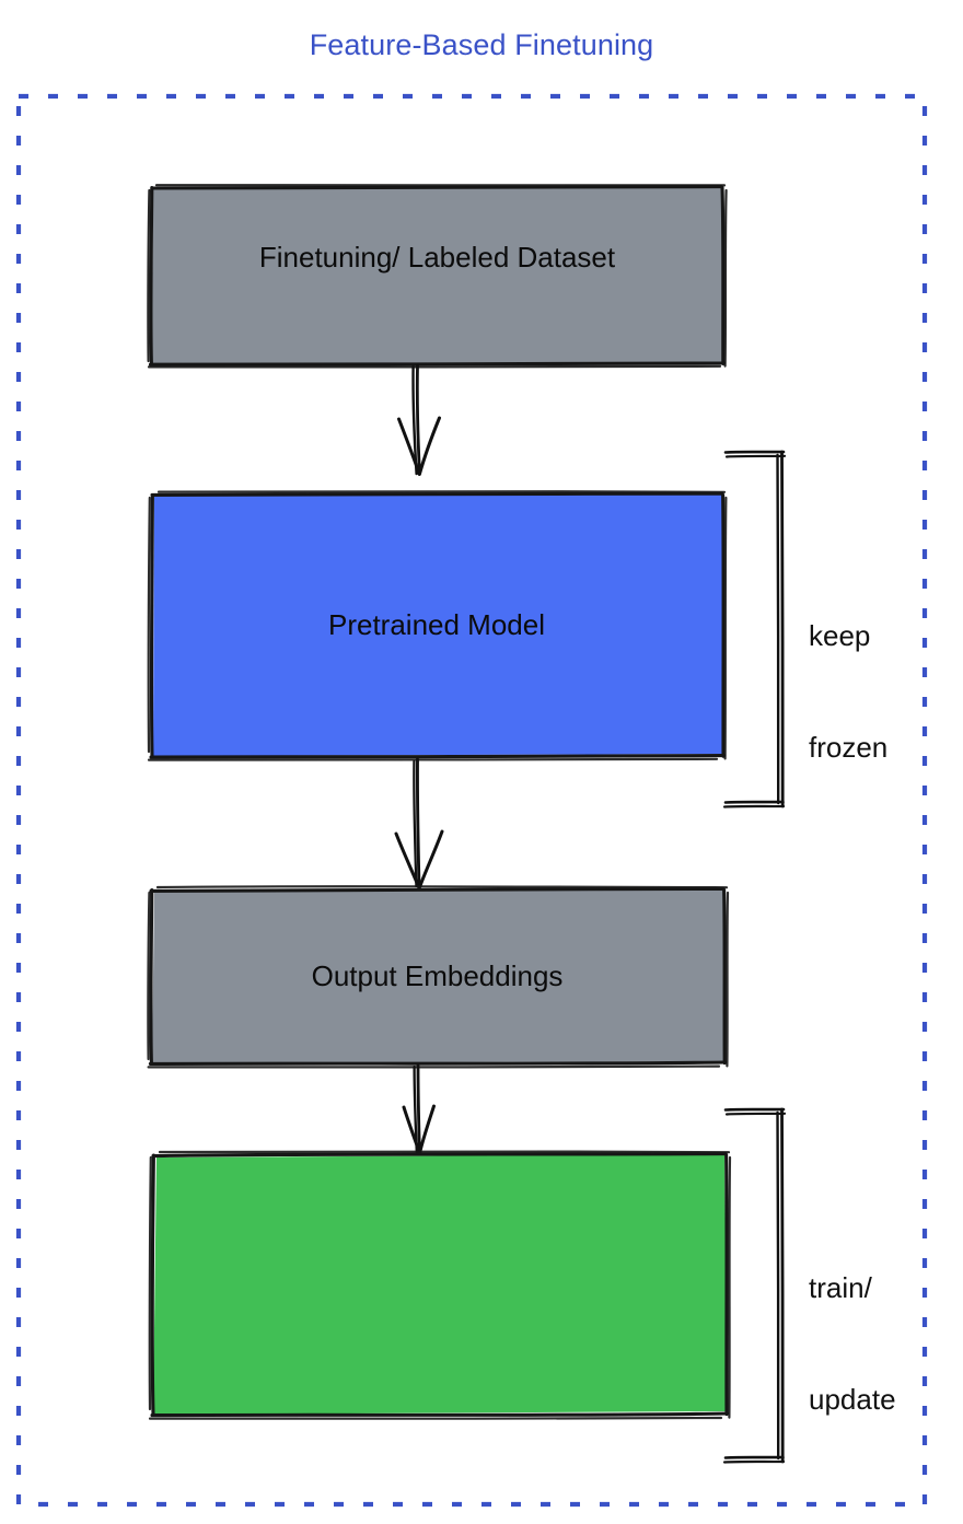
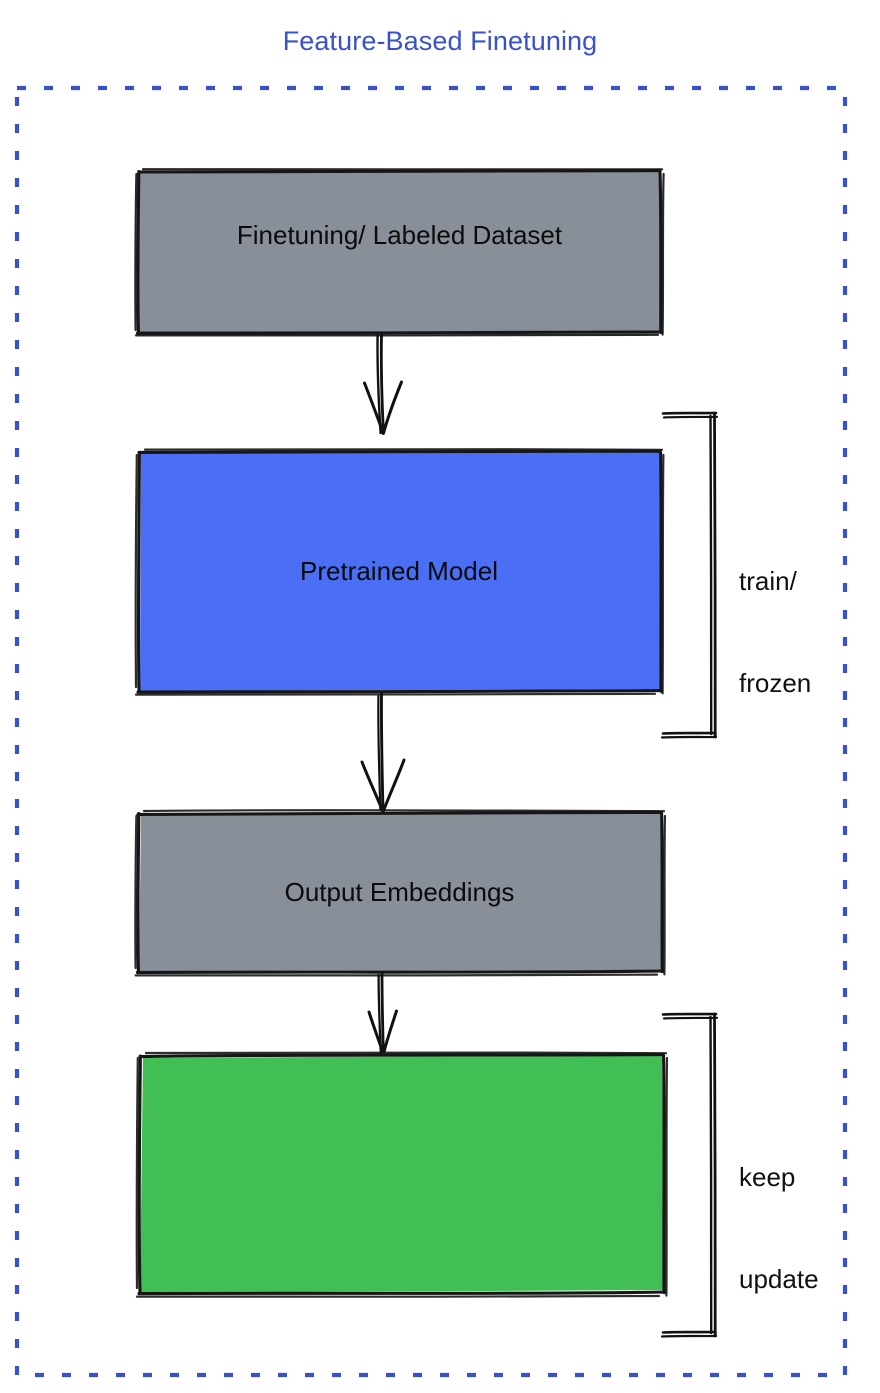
  Feature-Based Finetuning
  Finetuning/ Labeled Dataset
  Pretrained Model
  Output Embeddings
- keep
+ train/
  frozen
- train/
+ keep
  update
